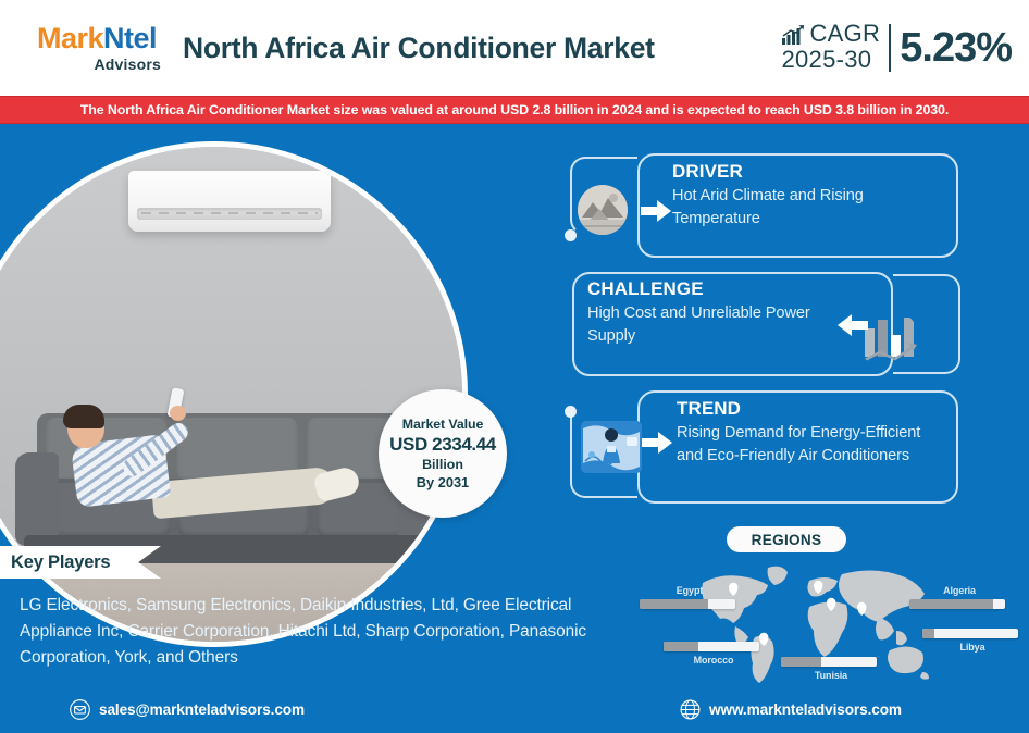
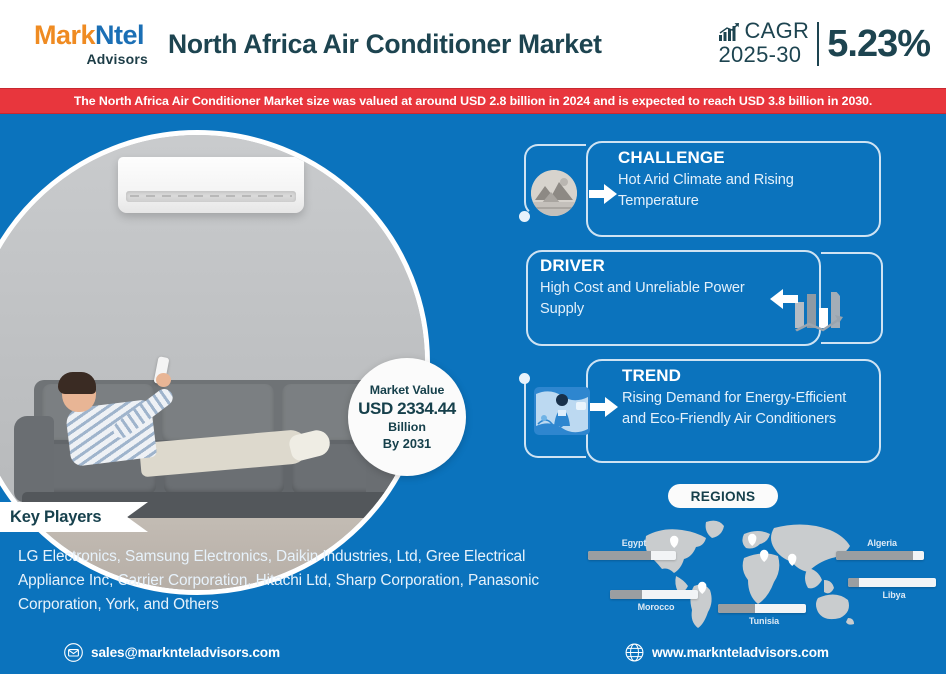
  MarkNtel
  Advisors
  North Africa Air Conditioner Market
  CAGR
  2025-30
  5.23%
  The North Africa Air Conditioner Market size was valued at around USD 2.8 billion in 2024 and is expected to reach USD 3.8 billion in 2030.
  Market Value
  USD 2334.44
  Billion
  By 2031
- DRIVER
+ CHALLENGE
  Hot Arid Climate and Rising Temperature
- CHALLENGE
+ DRIVER
  High Cost and Unreliable Power Supply
  TREND
  Rising Demand for Energy-Efficient and Eco-Friendly Air Conditioners
  Key Players
  LG Electronics, Samsung Electronics, Daikin Industries, Ltd, Gree Electrical Appliance Inc, Carrier Corporation, Hitachi Ltd, Sharp Corporation, Panasonic Corporation, York, and Others
  REGIONS
  Egypt
  Algeria
  Morocco
  Tunisia
  Libya
  sales@marknteladvisors.com
  www.marknteladvisors.com
